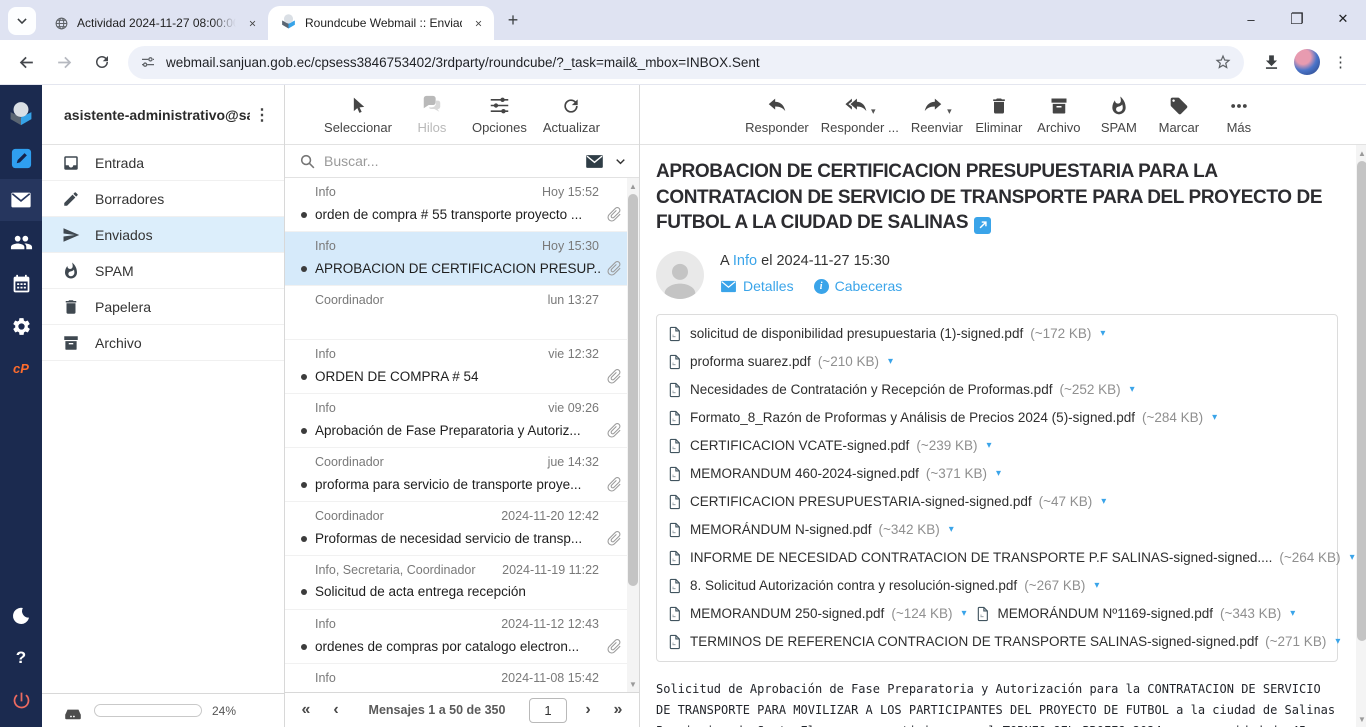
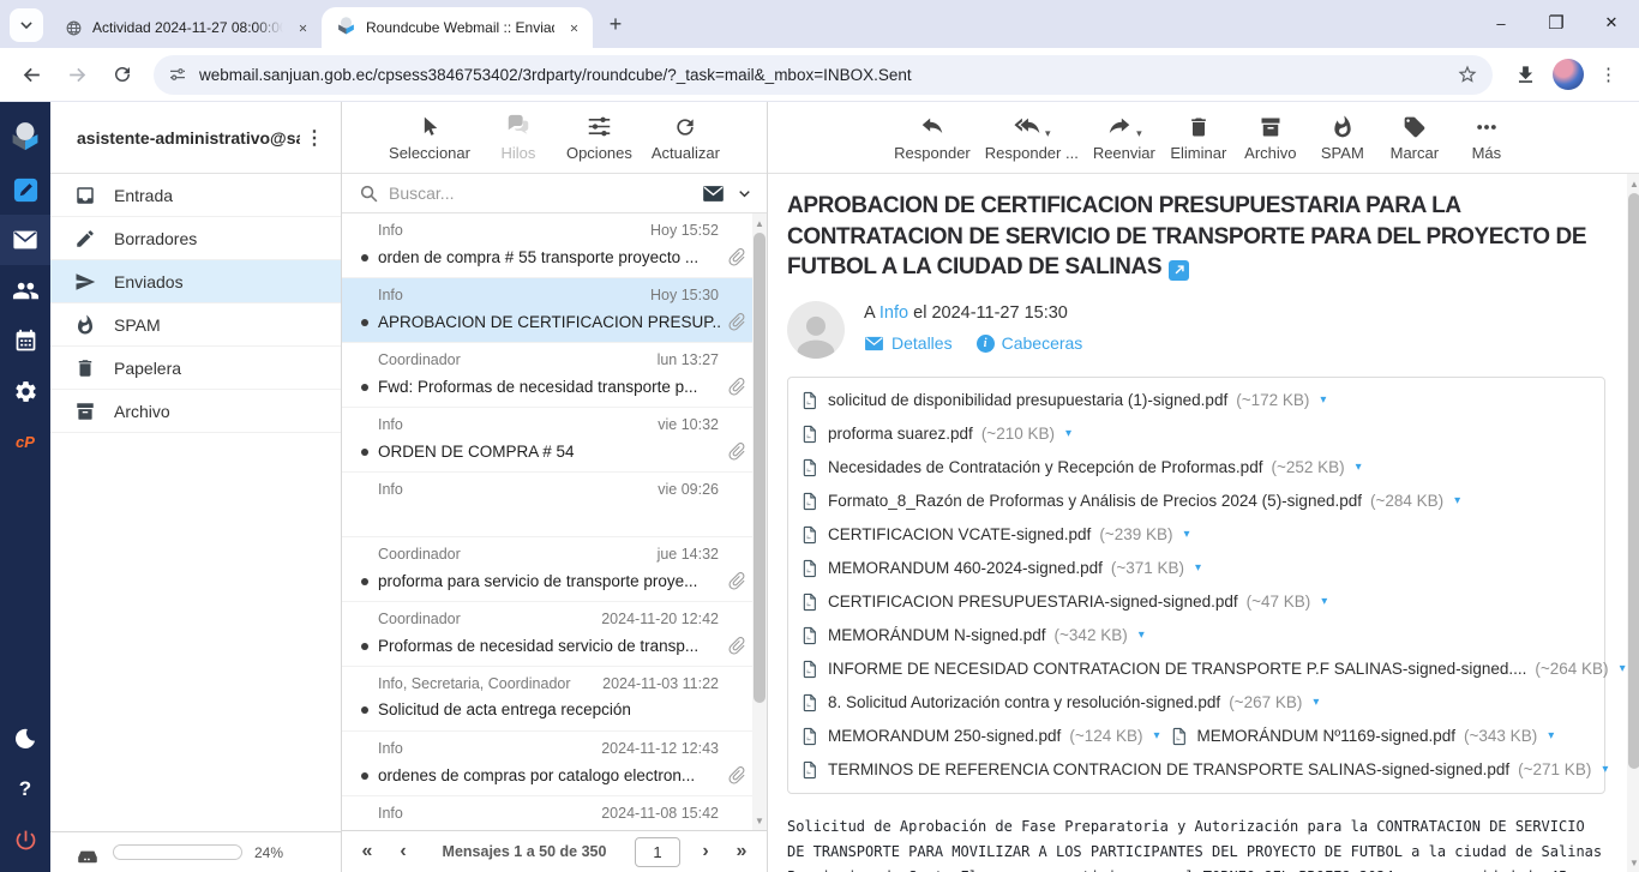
  Actividad 2024-11-27 08:00:0
  Roundcube Webmail :: Envia
  +
  –
  ❐
  ✕
  webmail.sanjuan.gob.ec/cpsess3846753402/3rdparty/roundcube/?_task=mail&_mbox=INBOX.Sent
  ⋮
  cP
  ?
  asistente-administrativo@s
  ⋮
  Entrada
  Borradores
  Enviados
  SPAM
  Papelera
  Archivo
  24%
  Seleccionar
  Hilos
  Opciones
  Actualizar
  Buscar...
  Info
  Hoy 15:52
  orden de compra # 55 transporte proyecto ...
  Info
  Hoy 15:30
  APROBACION DE CERTIFICACION PRESUP..
  Coordinador
  lun 13:27
+ Fwd: Proformas de necesidad transporte p...
  Info
- vie 12:32
+ vie 10:32
  ORDEN DE COMPRA # 54
  Info
  vie 09:26
- Aprobación de Fase Preparatoria y Autoriz...
  Coordinador
  jue 14:32
  proforma para servicio de transporte proye...
  Coordinador
  2024-11-20 12:42
  Proformas de necesidad servicio de transp...
  Info, Secretaria, Coordinador
- 2024-11-19 11:22
+ 2024-11-03 11:22
  Solicitud de acta entrega recepción
  Info
  2024-11-12 12:43
  ordenes de compras por catalogo electron...
  Info
  2024-11-08 15:42
  ▲
  ▼
  «
  ‹
  Mensajes 1 a 50 de 350
  1
  ›
  »
  Responder
  ▾
  Responder ...
  ▾
  Reenviar
  Eliminar
  Archivo
  SPAM
  Marcar
  Más
  APROBACION DE CERTIFICACION PRESUPUESTARIA PARA LA CONTRATACION DE SERVICIO DE TRANSPORTE PARA DEL PROYECTO DE FUTBOL A LA CIUDAD DE SALINAS
  A Info el 2024-11-27 15:30
  Detalles
  i
  Cabeceras
  solicitud de disponibilidad presupuestaria (1)-signed.pdf
  (~172 KB)
  ▾
  proforma suarez.pdf
  (~210 KB)
  ▾
  Necesidades de Contratación y Recepción de Proformas.pdf
  (~252 KB)
  ▾
  Formato_8_Razón de Proformas y Análisis de Precios 2024 (5)-signed.pdf
  (~284 KB)
  ▾
  CERTIFICACION VCATE-signed.pdf
  (~239 KB)
  ▾
  MEMORANDUM 460-2024-signed.pdf
  (~371 KB)
  ▾
  CERTIFICACION PRESUPUESTARIA-signed-signed.pdf
  (~47 KB)
  ▾
  MEMORÁNDUM N-signed.pdf
  (~342 KB)
  ▾
  INFORME DE NECESIDAD CONTRATACION DE TRANSPORTE P.F SALINAS-signed-signed....
  (~264 KB)
  ▾
  8. Solicitud Autorización contra y resolución-signed.pdf
  (~267 KB)
  ▾
  MEMORANDUM 250-signed.pdf
  (~124 KB)
  ▾
  MEMORÁNDUM Nº1169-signed.pdf
  (~343 KB)
  ▾
  TERMINOS DE REFERENCIA CONTRACION DE TRANSPORTE SALINAS-signed-signed.pdf
  (~271 KB)
  ▾
  ▲
  ▼
